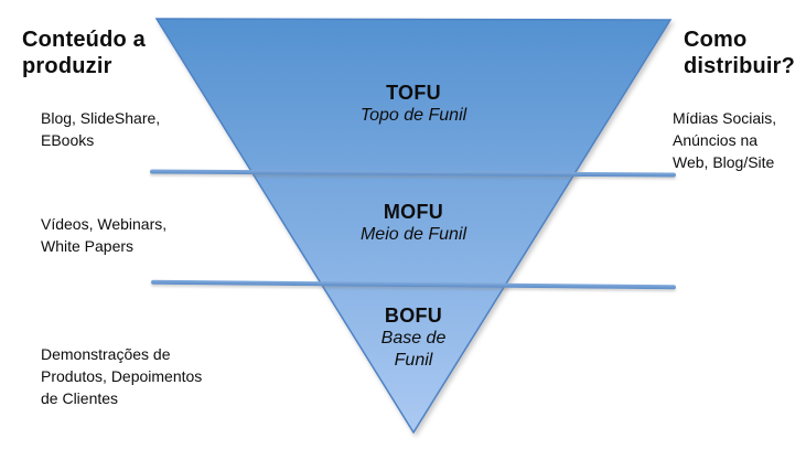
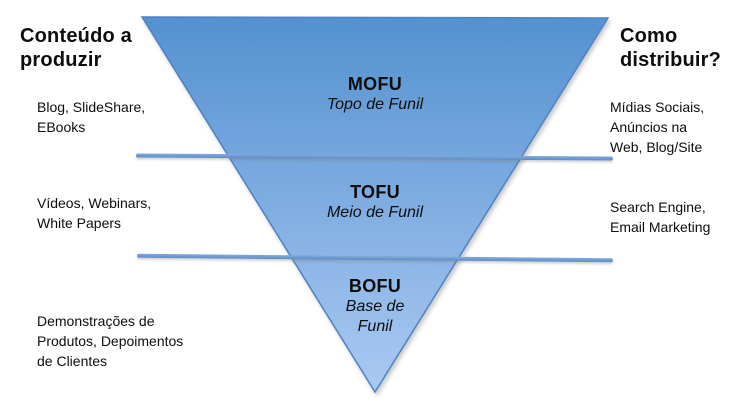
  Conteúdo a
  produzir
  Como
  distribuir?
  Blog, SlideShare,
  EBooks
  Vídeos, Webinars,
  White Papers
  Demonstrações de
  Produtos, Depoimentos
  de Clientes
  Mídias Sociais,
  Anúncios na
  Web, Blog/Site
+ Search Engine,
+ Email Marketing
- TOFU
+ MOFU
  Topo de Funil
- MOFU
+ TOFU
  Meio de Funil
  BOFU
  Base de Funil
